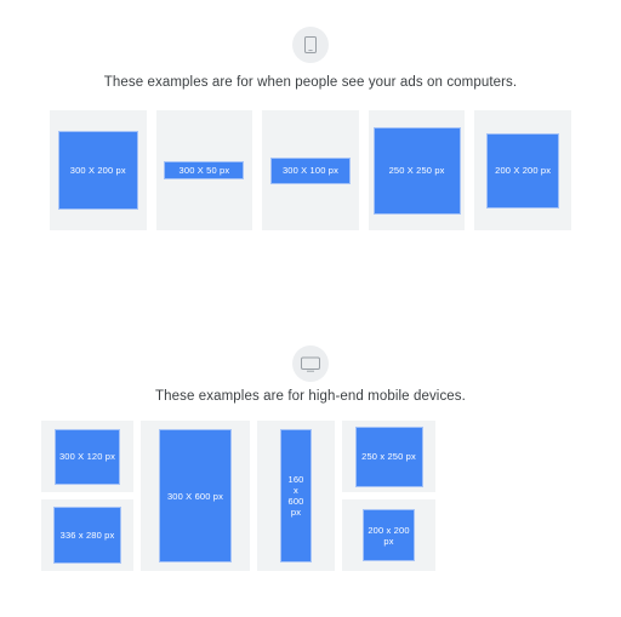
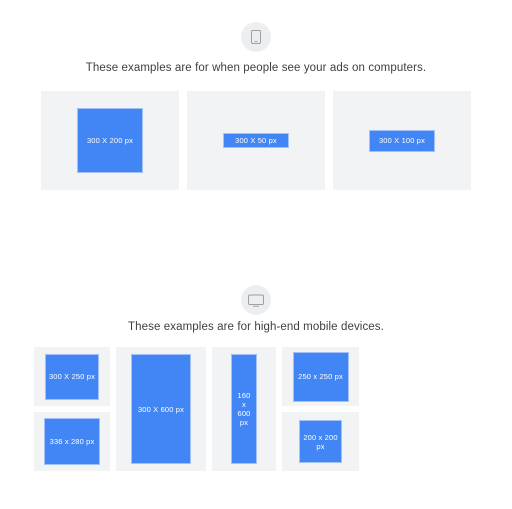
  These examples are for when people see your ads on computers.
  300 X 200 px
  300 X 50 px
  300 X 100 px
- 250 X 250 px
- 200 X 200 px
  These examples are for high-end mobile devices.
- 300 X 120 px
+ 300 X 250 px
  336 x 280 px
  300 X 600 px
  160
  x
  600
  px
  250 x 250 px
  200 x 200
  px
